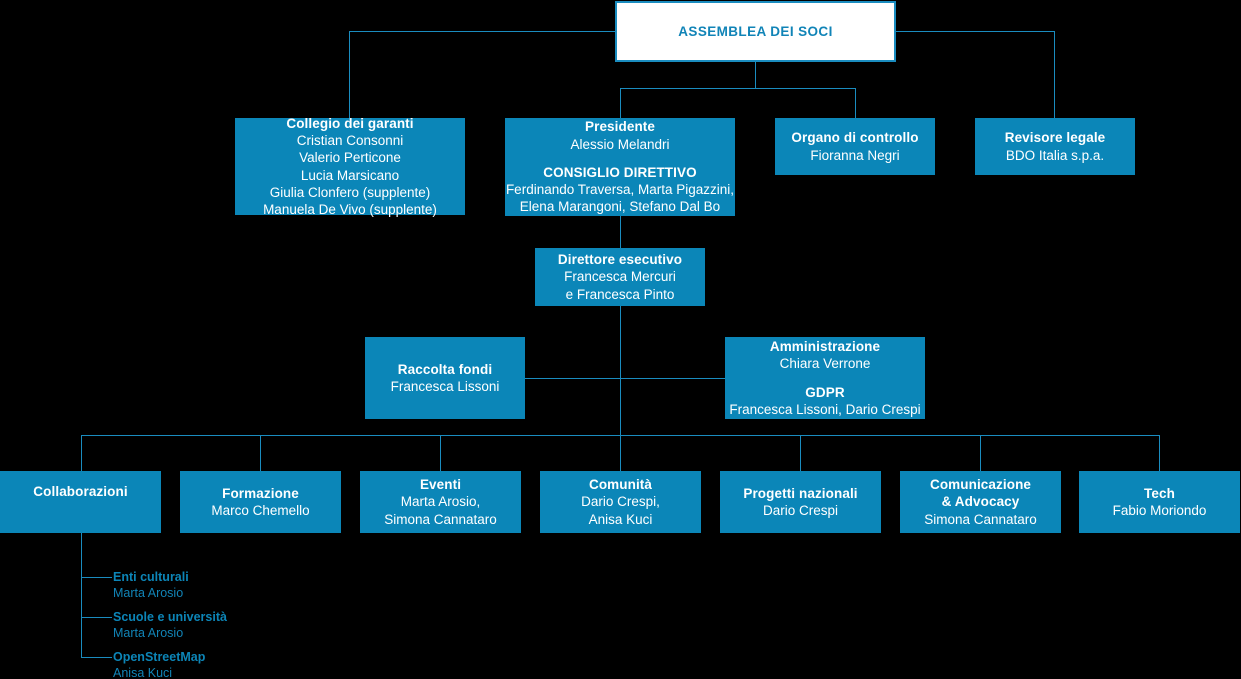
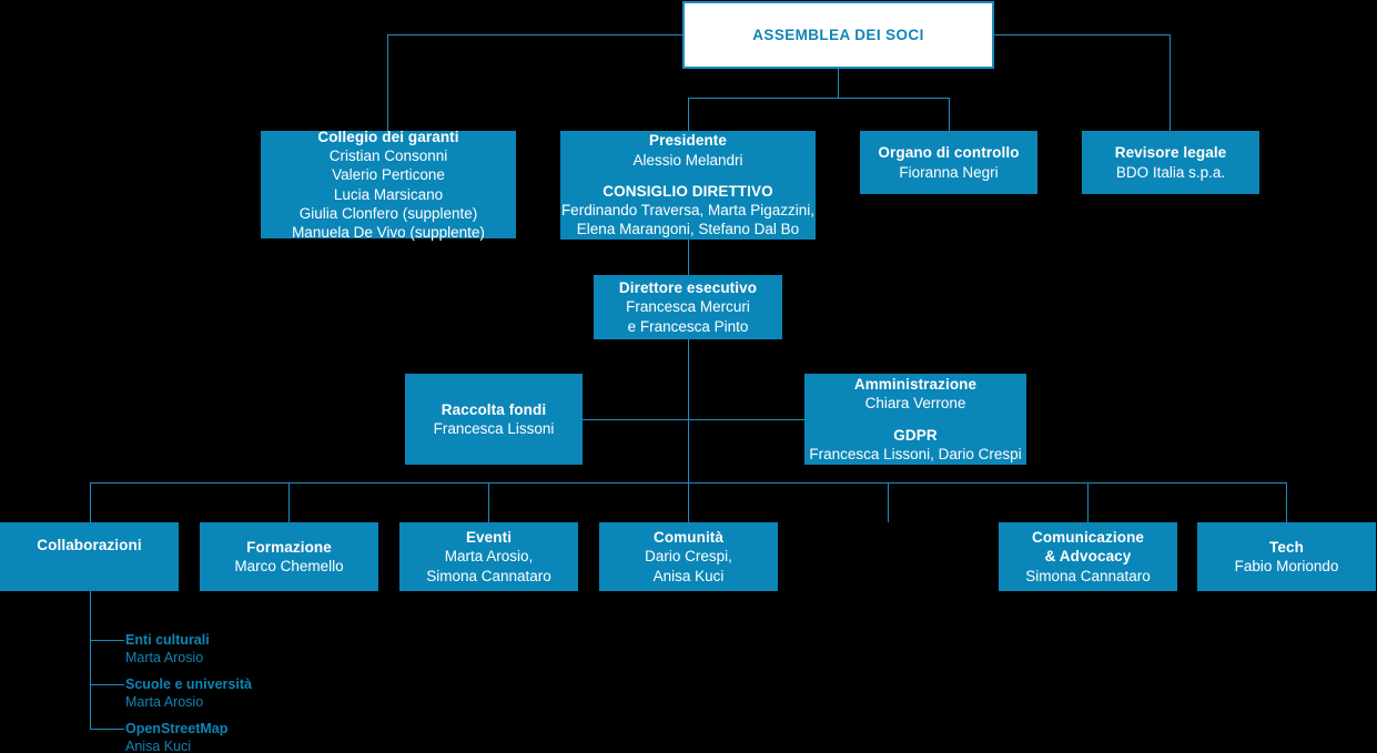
  ASSEMBLEA DEI SOCI
  Collegio dei garanti
  Cristian Consonni
  Valerio Perticone
  Lucia Marsicano
  Giulia Clonfero (supplente)
  Manuela De Vivo (supplente)
  Presidente
  Alessio Melandri
  CONSIGLIO DIRETTIVO
  Ferdinando Traversa, Marta Pigazzini,
  Elena Marangoni, Stefano Dal Bo
  Organo di controllo
  Fioranna Negri
  Revisore legale
  BDO Italia s.p.a.
  Direttore esecutivo
  Francesca Mercuri
  e Francesca Pinto
  Raccolta fondi
  Francesca Lissoni
  Amministrazione
  Chiara Verrone
  GDPR
  Francesca Lissoni, Dario Crespi
  Collaborazioni
  Formazione
  Marco Chemello
  Eventi
  Marta Arosio,
  Simona Cannataro
  Comunità
  Dario Crespi,
  Anisa Kuci
- Progetti nazionali
- Dario Crespi
  Comunicazione
  & Advocacy
  Simona Cannataro
  Tech
  Fabio Moriondo
  Enti culturali
  Marta Arosio
  Scuole e università
  Marta Arosio
  OpenStreetMap
  Anisa Kuci
